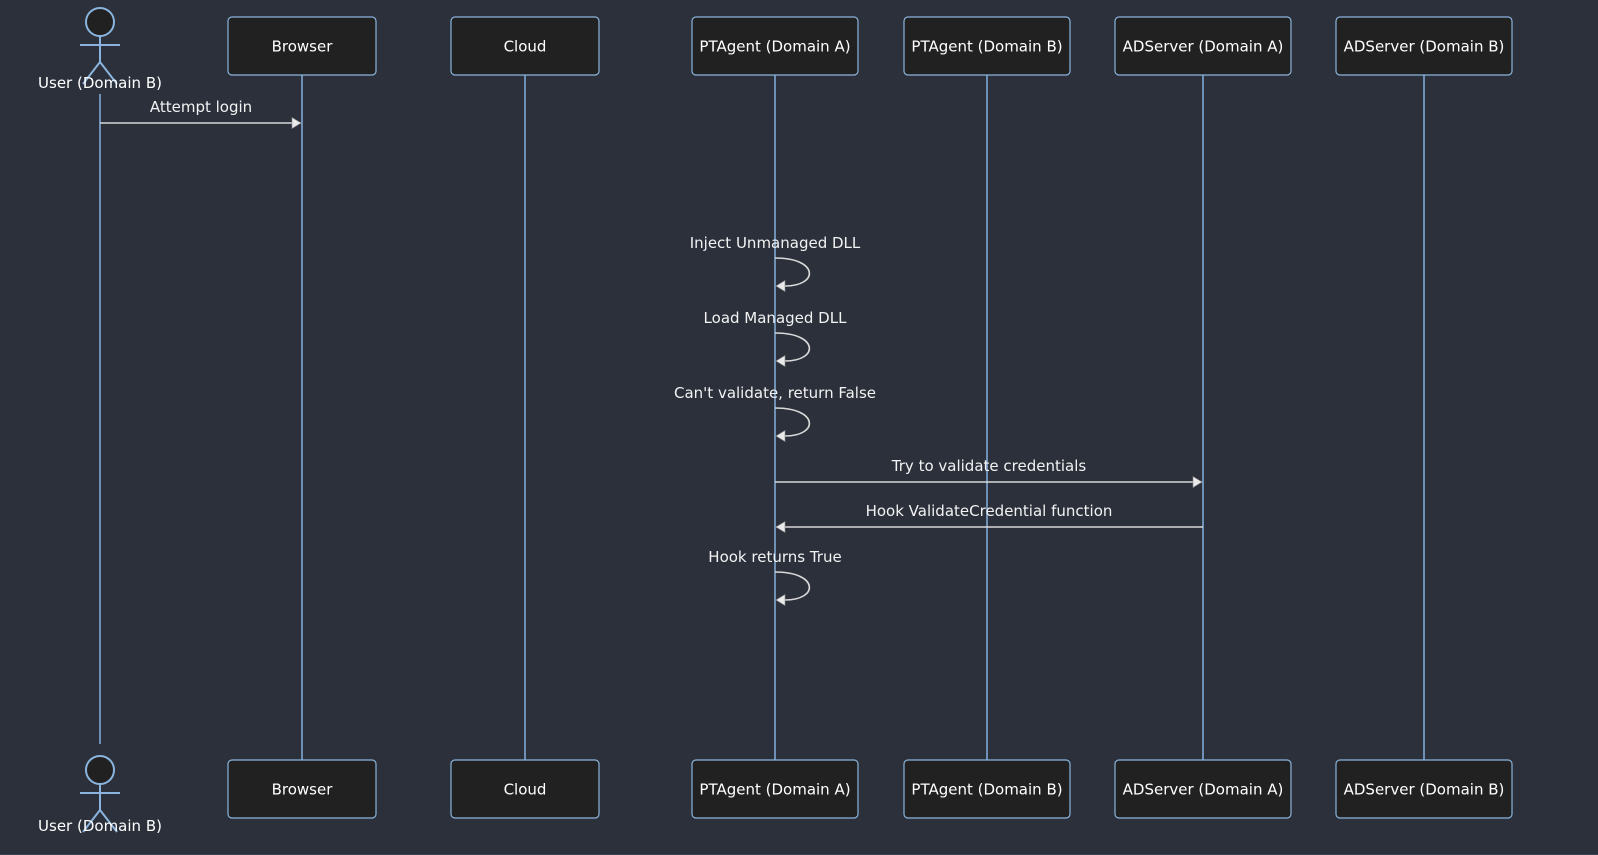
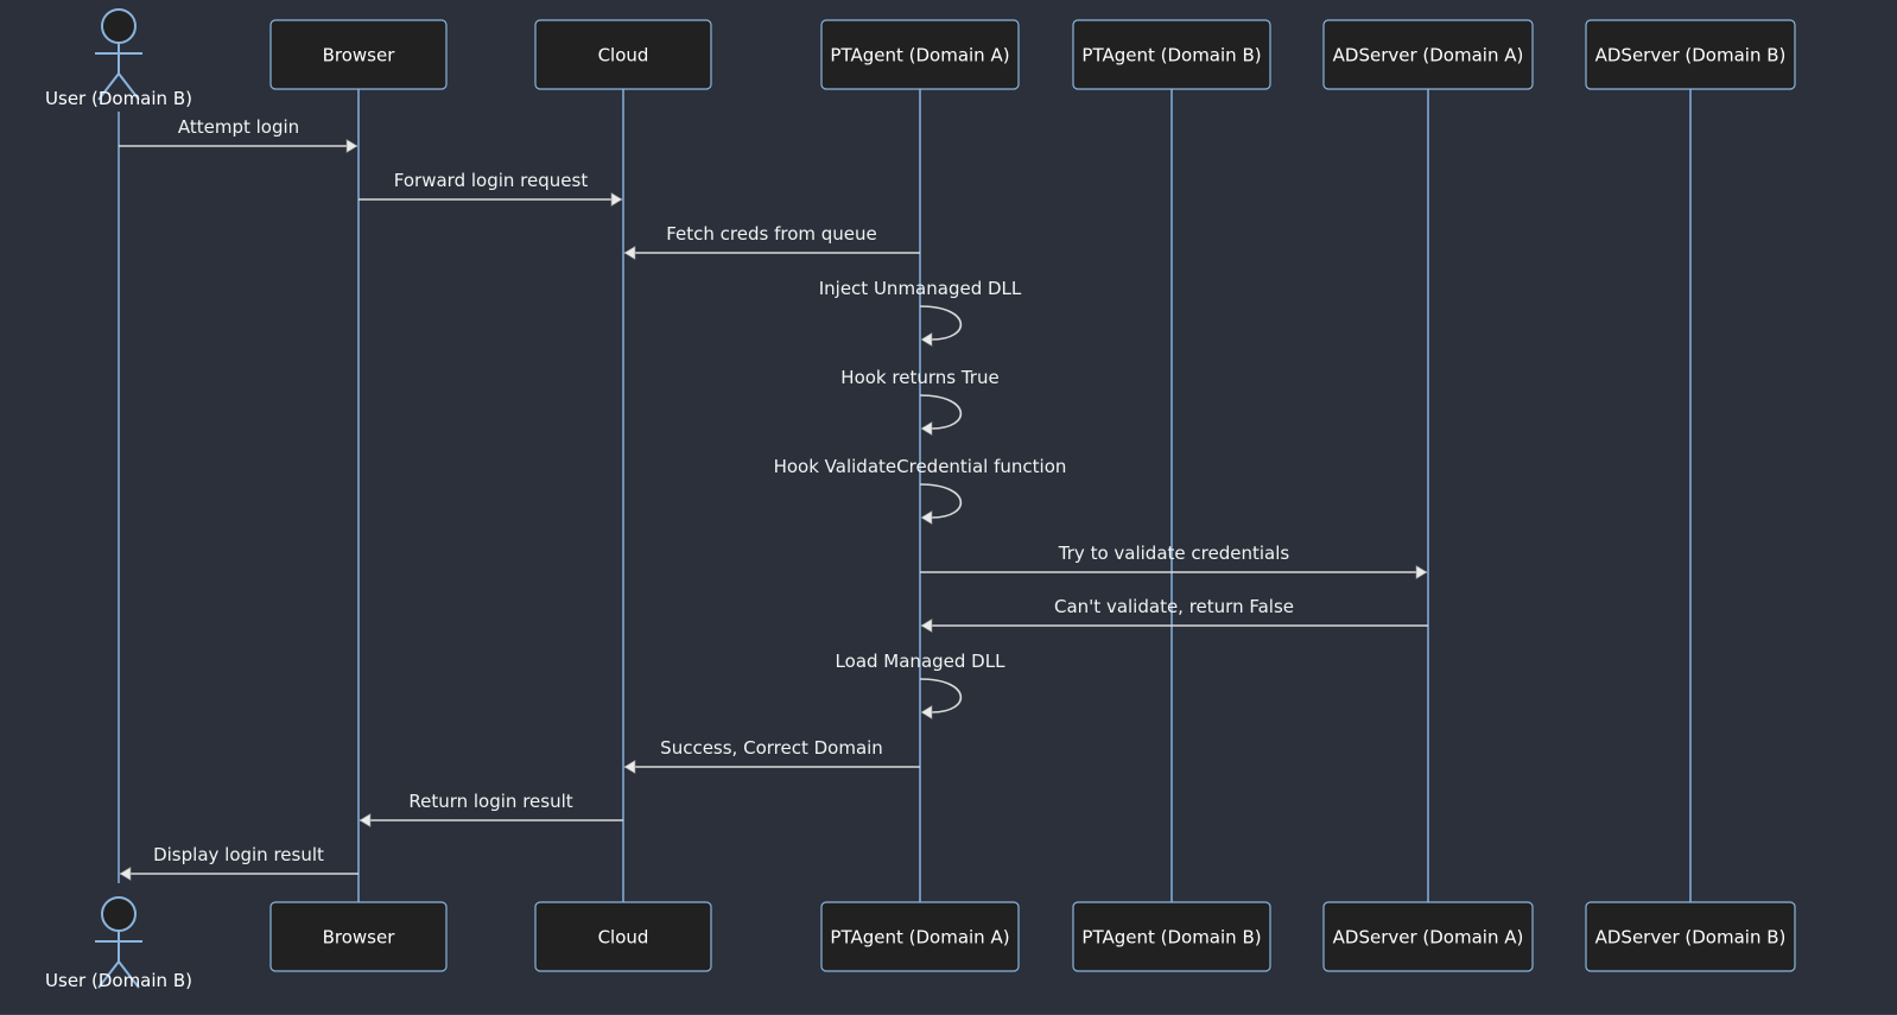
  Attempt login
+ Forward login request
+ Fetch creds from queue
  Inject Unmanaged DLL
- Load Managed DLL
+ Hook returns True
- Can't validate, return False
+ Hook ValidateCredential function
  Try to validate credentials
- Hook ValidateCredential function
+ Can't validate, return False
- Hook returns True
+ Load Managed DLL
+ Success, Correct Domain
+ Return login result
+ Display login result
  User (Domain B)
  User (Domain B)
  Browser
  Browser
  Cloud
  Cloud
  PTAgent (Domain A)
  PTAgent (Domain A)
  PTAgent (Domain B)
  PTAgent (Domain B)
  ADServer (Domain A)
  ADServer (Domain A)
  ADServer (Domain B)
  ADServer (Domain B)
